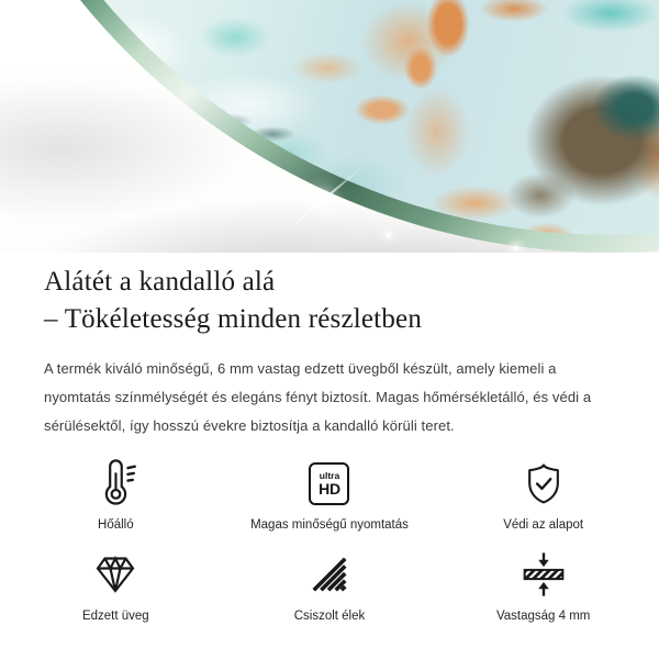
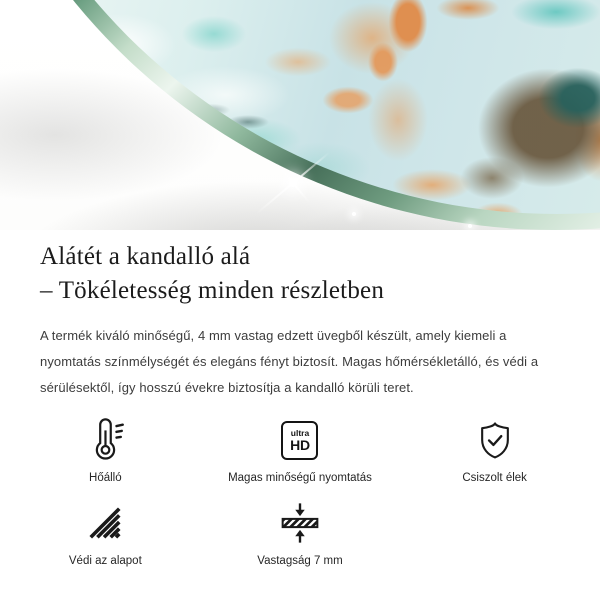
  Alátét a kandalló alá
  – Tökéletesség minden részletben
- A termék kiváló minőségű, 6 mm vastag edzett üvegből készült, amely kiemeli a nyomtatás színmélységét és elegáns fényt biztosít. Magas hőmérsékletálló, és védi a sérülésektől, így hosszú évekre biztosítja a kandalló körüli teret.
+ A termék kiváló minőségű, 4 mm vastag edzett üvegből készült, amely kiemeli a nyomtatás színmélységét és elegáns fényt biztosít. Magas hőmérsékletálló, és védi a sérülésektől, így hosszú évekre biztosítja a kandalló körüli teret.
  Hőálló
  ultra
  HD
  Magas minőségű nyomtatás
- Védi az alapot
+ Csiszolt élek
- Edzett üveg
- Csiszolt élek
+ Védi az alapot
- Vastagság 4 mm
+ Vastagság 7 mm
